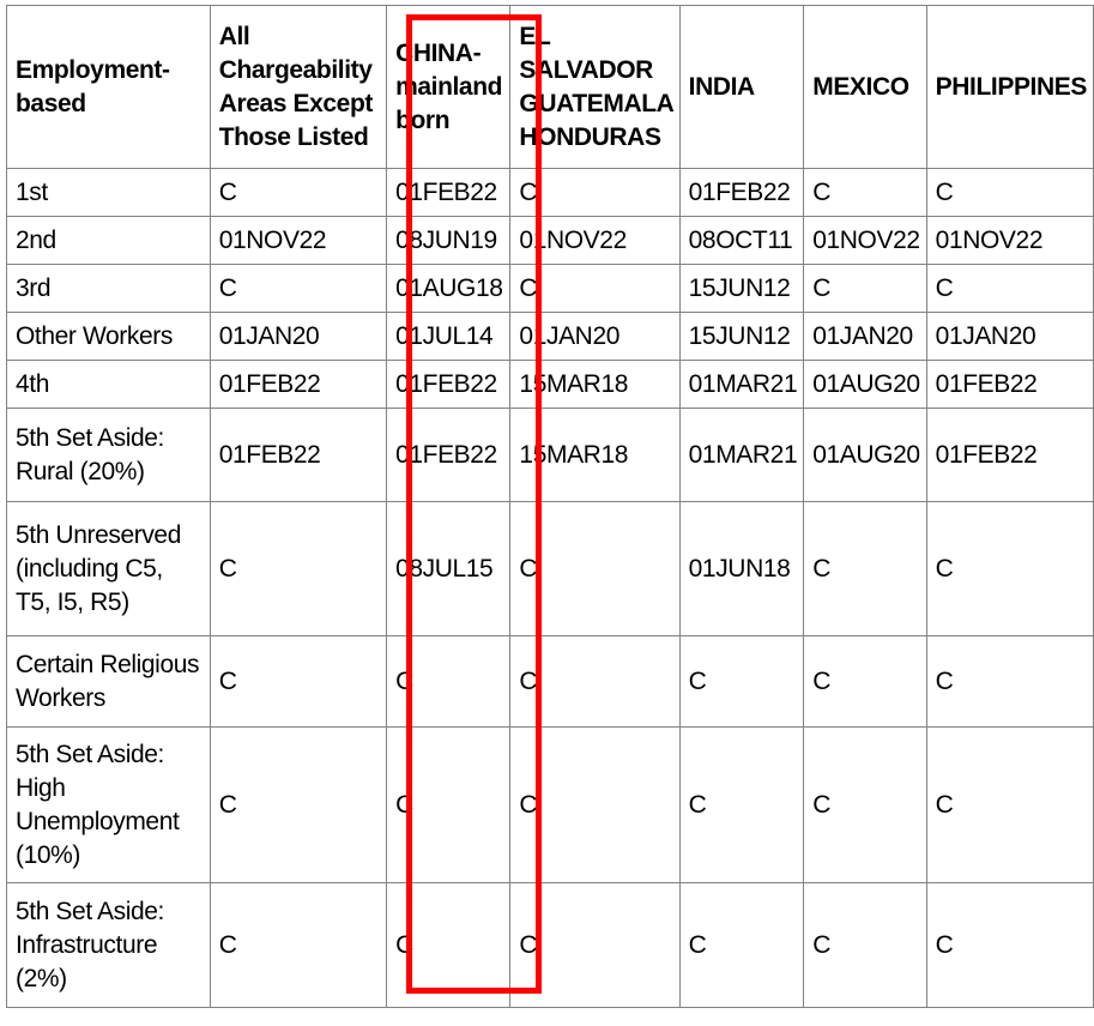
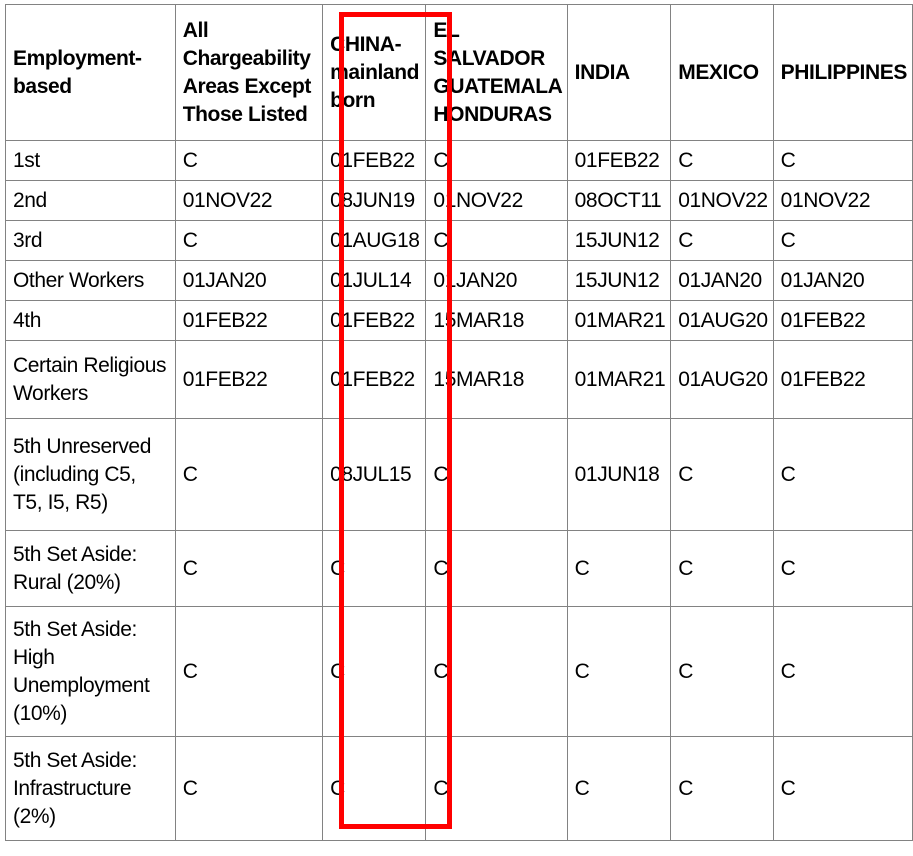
  Employment-based	All Chargeability Areas Except Those Listed	CHINA-mainland born	EL SALVADOR GUATEMALA HONDURAS	INDIA	MEXICO	PHILIPPINES
  1st	C	01FEB22	C	01FEB22	C	C
  2nd	01NOV22	08JUN19	01NOV22	08OCT11	01NOV22	01NOV22
  3rd	C	01AUG18	C	15JUN12	C	C
  Other Workers	01JAN20	01JUL14	01JAN20	15JUN12	01JAN20	01JAN20
  4th	01FEB22	01FEB22	15MAR18	01MAR21	01AUG20	01FEB22
- 5th Set Aside: Rural (20%)	01FEB22	01FEB22	15MAR18	01MAR21	01AUG20	01FEB22
+ Certain Religious Workers	01FEB22	01FEB22	15MAR18	01MAR21	01AUG20	01FEB22
  5th Unreserved (including C5, T5, I5, R5)	C	08JUL15	C	01JUN18	C	C
- Certain Religious Workers	C	C	C	C	C	C
+ 5th Set Aside: Rural (20%)	C	C	C	C	C	C
  5th Set Aside: High Unemployment (10%)	C	C	C	C	C	C
  5th Set Aside: Infrastructure (2%)	C	C	C	C	C	C
